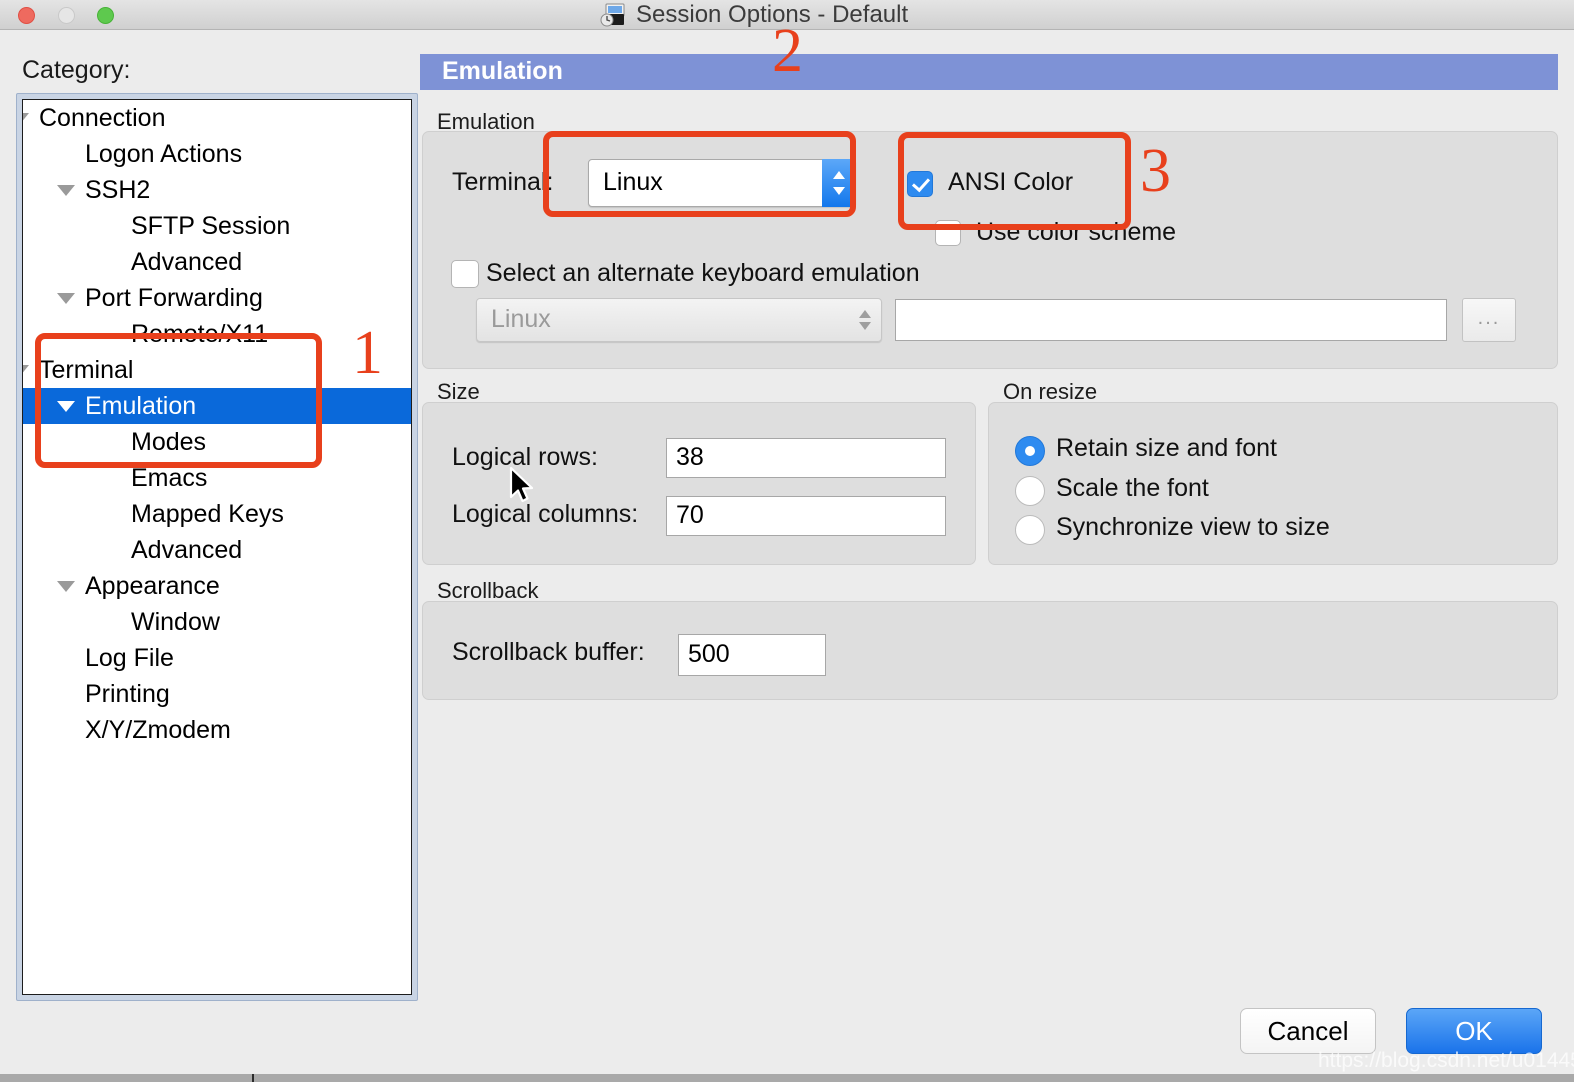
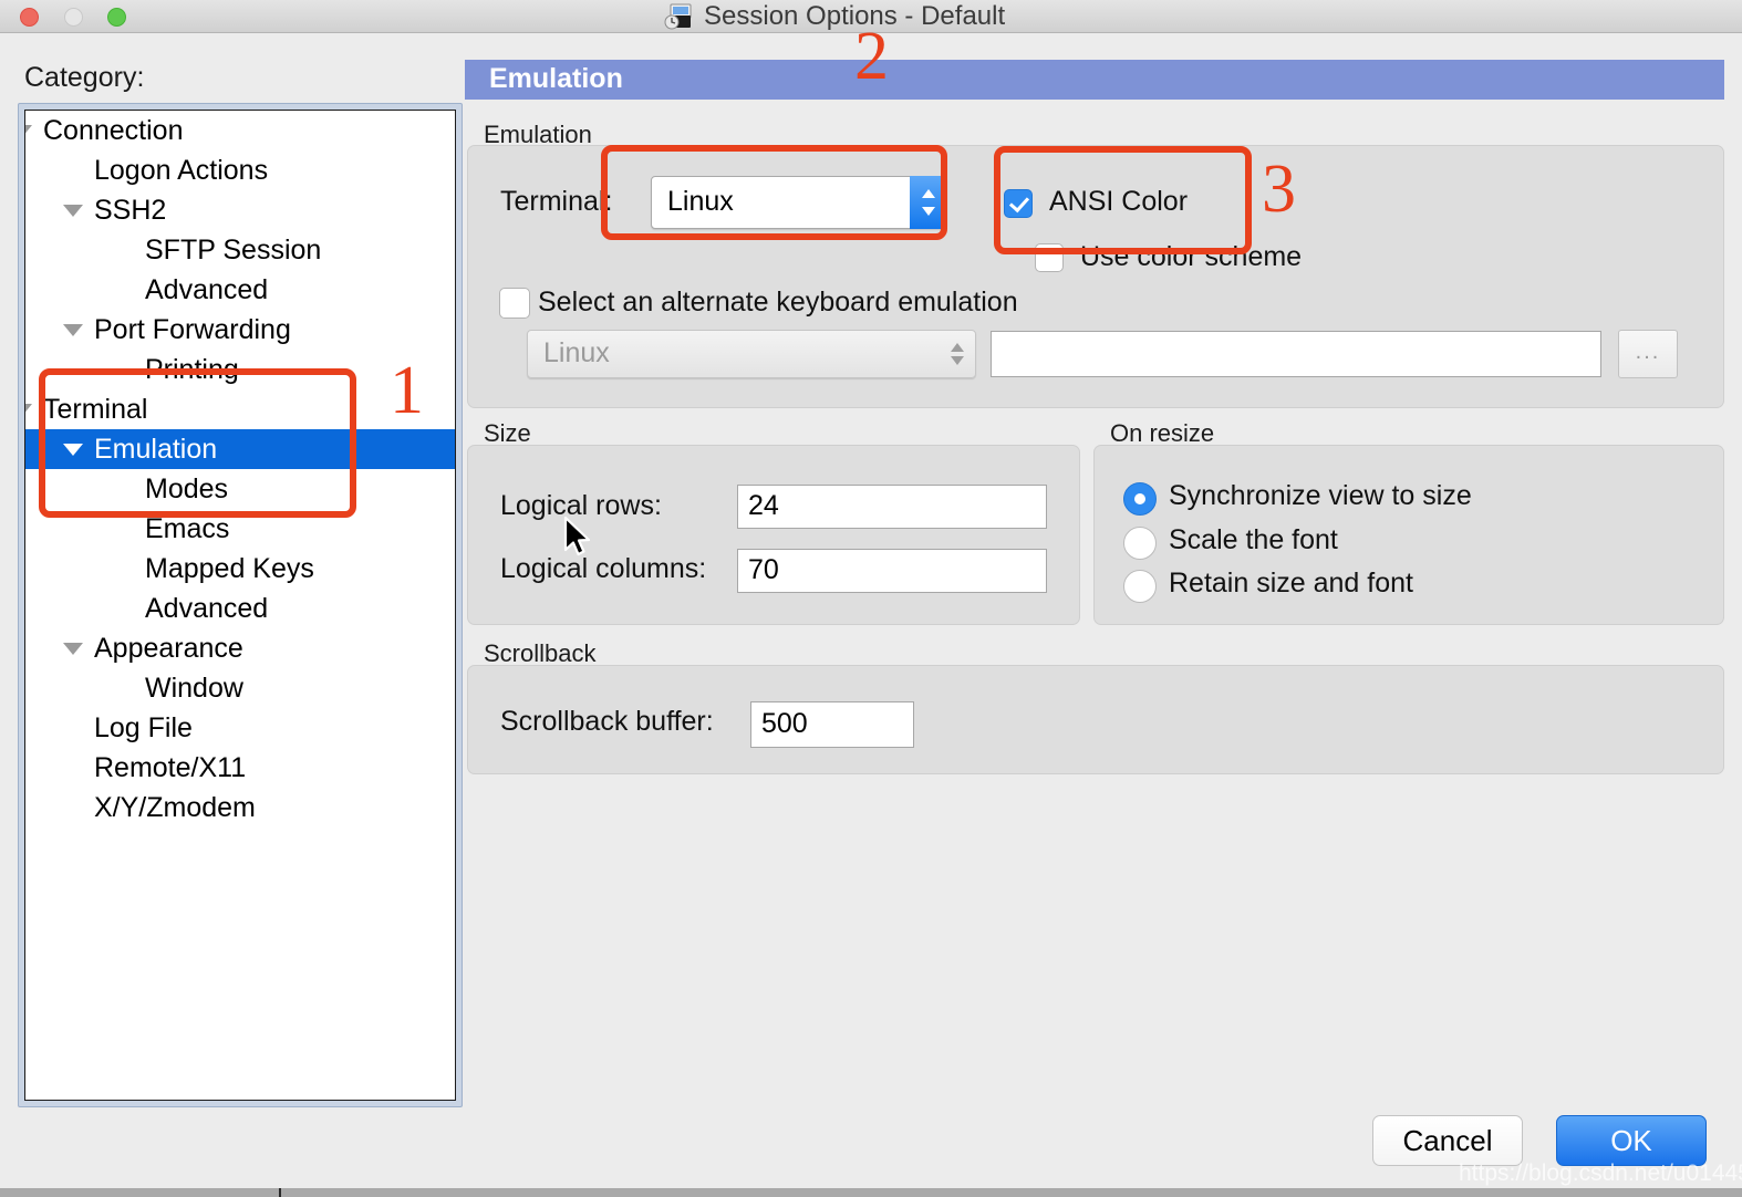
  Session Options - Default
  Category:
  Connection
  Logon Actions
  SSH2
  SFTP Session
  Advanced
  Port Forwarding
- Remote/X11
+ Printing
  Terminal
  Emulation
  Modes
  Emacs
  Mapped Keys
  Advanced
  Appearance
  Window
  Log File
- Printing
+ Remote/X11
  X/Y/Zmodem
  Emulation
  Emulation
  Terminal:
  Linux
  ANSI Color
  Use color scheme
  Select an alternate keyboard emulation
  Linux
  ...
  Size
  Logical rows:
- 38
+ 24
  Logical columns:
  70
  On resize
- Retain size and font
+ Synchronize view to size
  Scale the font
- Synchronize view to size
+ Retain size and font
  Scrollback
  Scrollback buffer:
  500
  Cancel
  OK
  https://blog.csdn.net/u0144
  1
  2
  3
